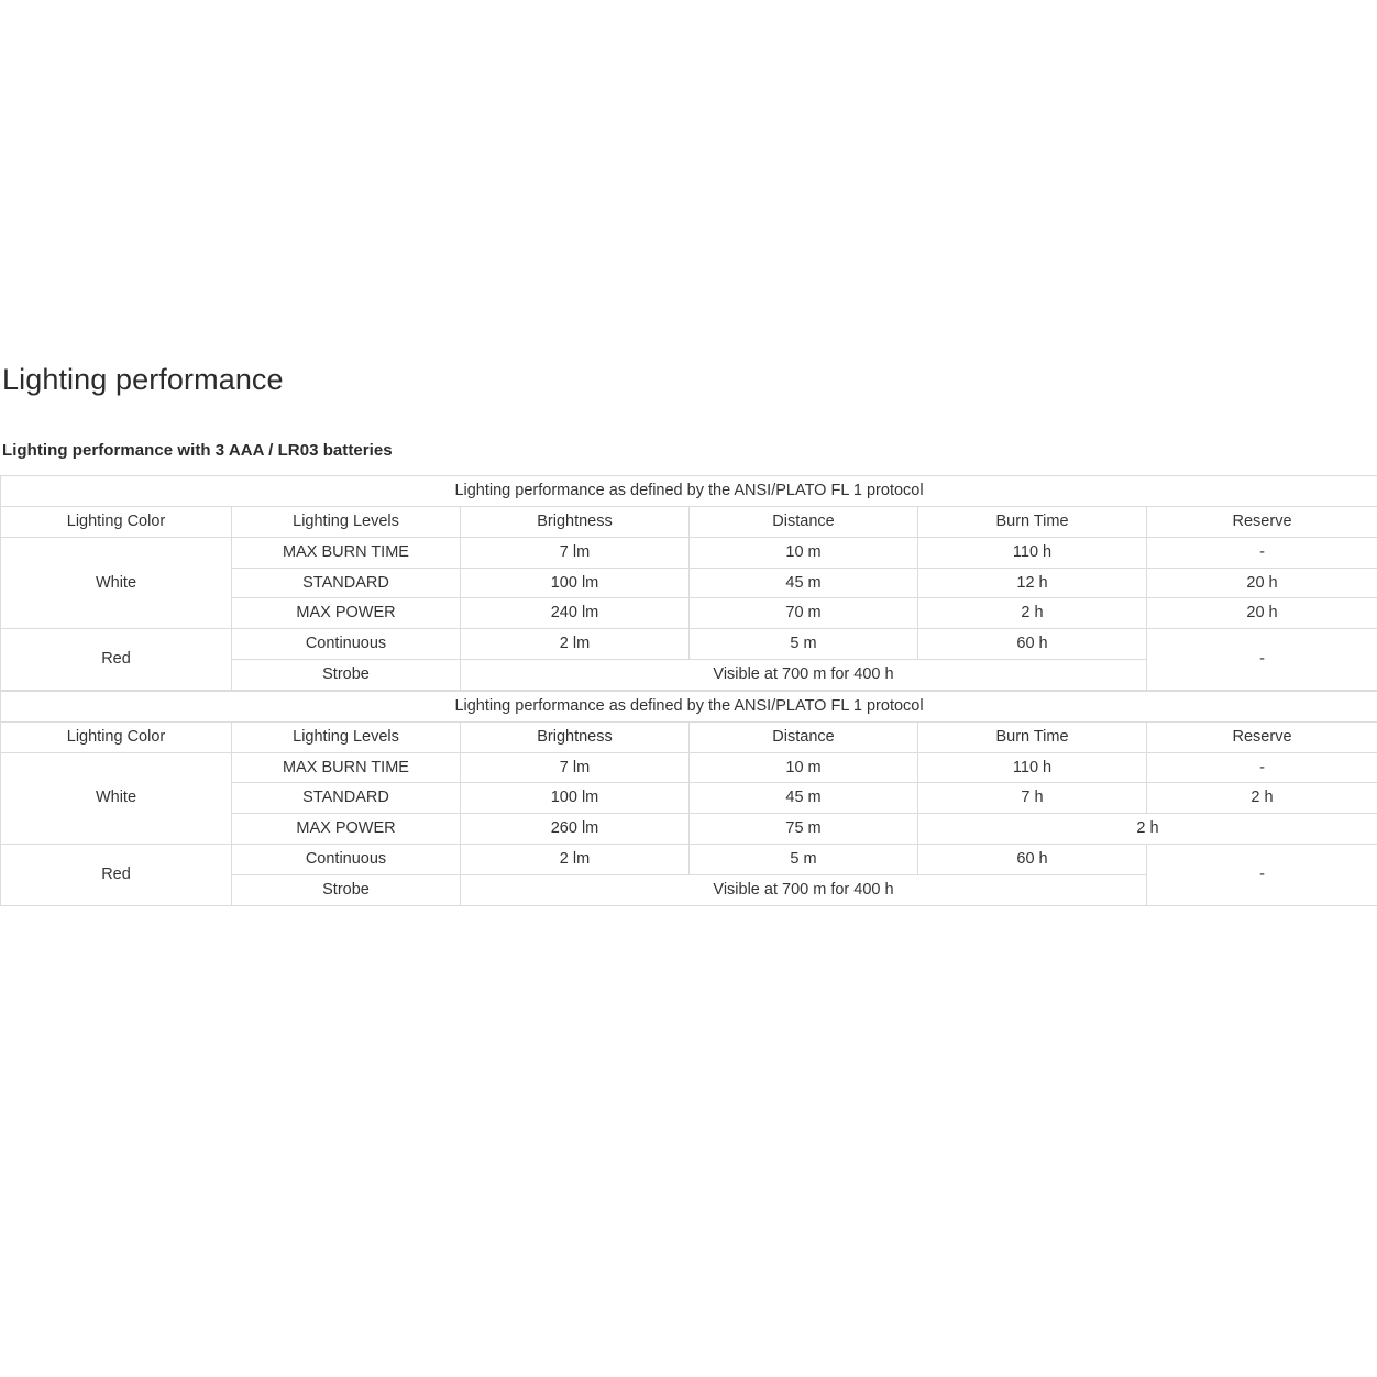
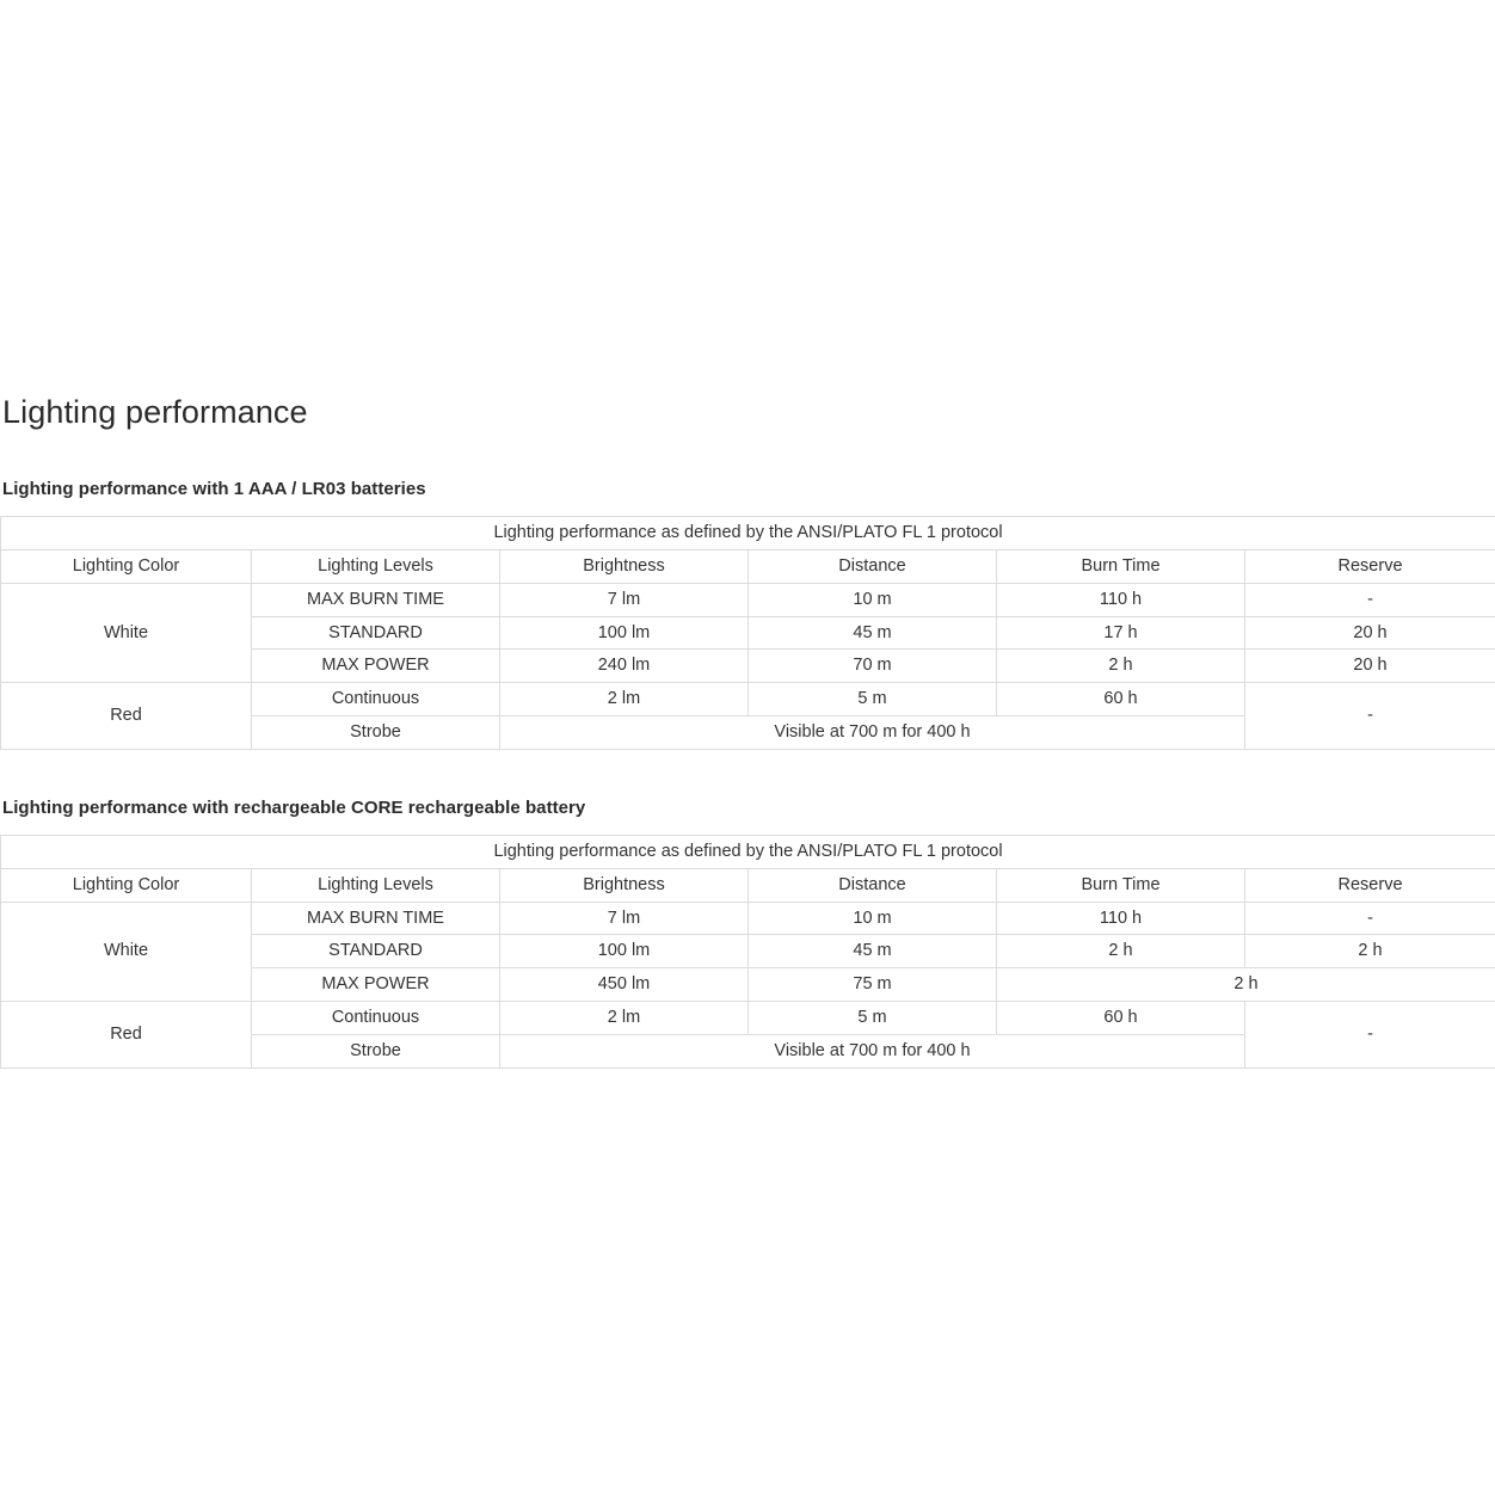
  Lighting performance
- Lighting performance with 3 AAA / LR03 batteries
+ Lighting performance with 1 AAA / LR03 batteries
  Lighting performance as defined by the ANSI/PLATO FL 1 protocol
  Lighting Color	Lighting Levels	Brightness	Distance	Burn Time	Reserve
  White	MAX BURN TIME	7 lm	10 m	110 h	-
- STANDARD	100 lm	45 m	12 h	20 h
+ STANDARD	100 lm	45 m	17 h	20 h
  MAX POWER	240 lm	70 m	2 h	20 h
  Red	Continuous	2 lm	5 m	60 h	-
  Strobe	Visible at 700 m for 400 h
+ Lighting performance with rechargeable CORE rechargeable battery
  Lighting performance as defined by the ANSI/PLATO FL 1 protocol
  Lighting Color	Lighting Levels	Brightness	Distance	Burn Time	Reserve
  White	MAX BURN TIME	7 lm	10 m	110 h	-
- STANDARD	100 lm	45 m	7 h	2 h
+ STANDARD	100 lm	45 m	2 h	2 h
- MAX POWER	260 lm	75 m	2 h
+ MAX POWER	450 lm	75 m	2 h
  Red	Continuous	2 lm	5 m	60 h	-
  Strobe	Visible at 700 m for 400 h
